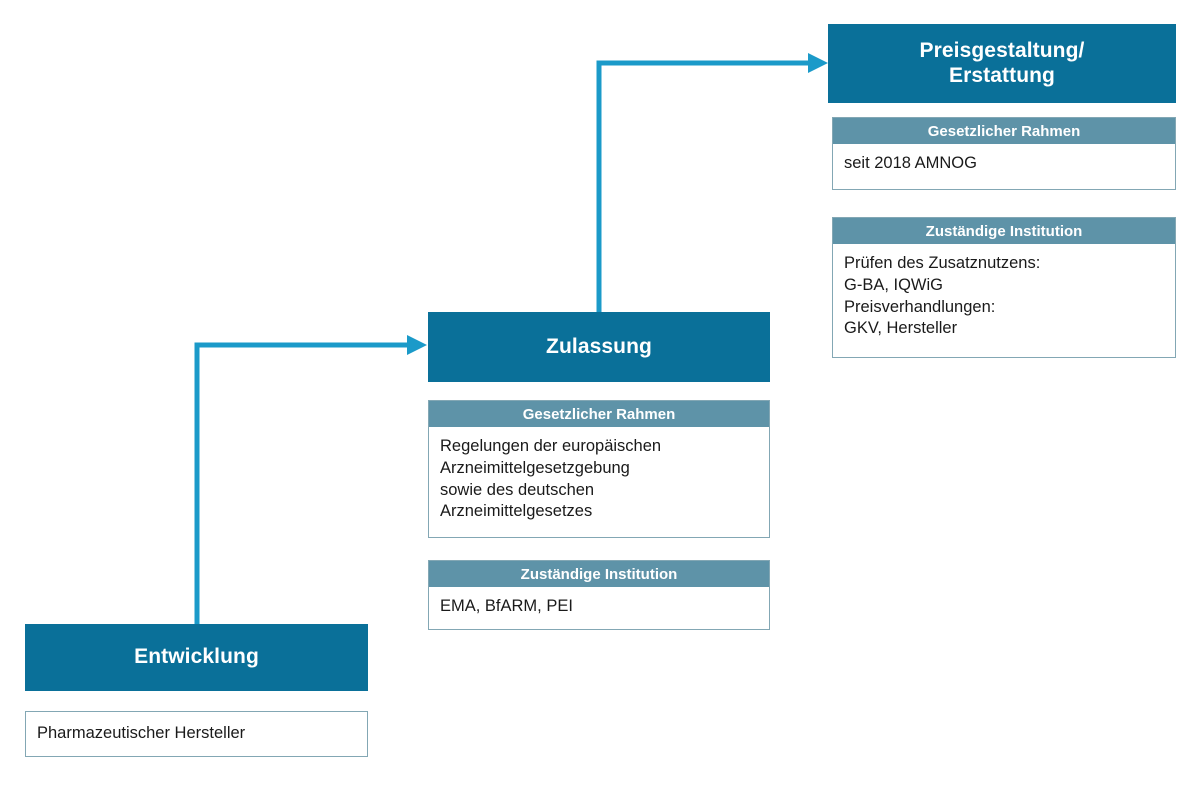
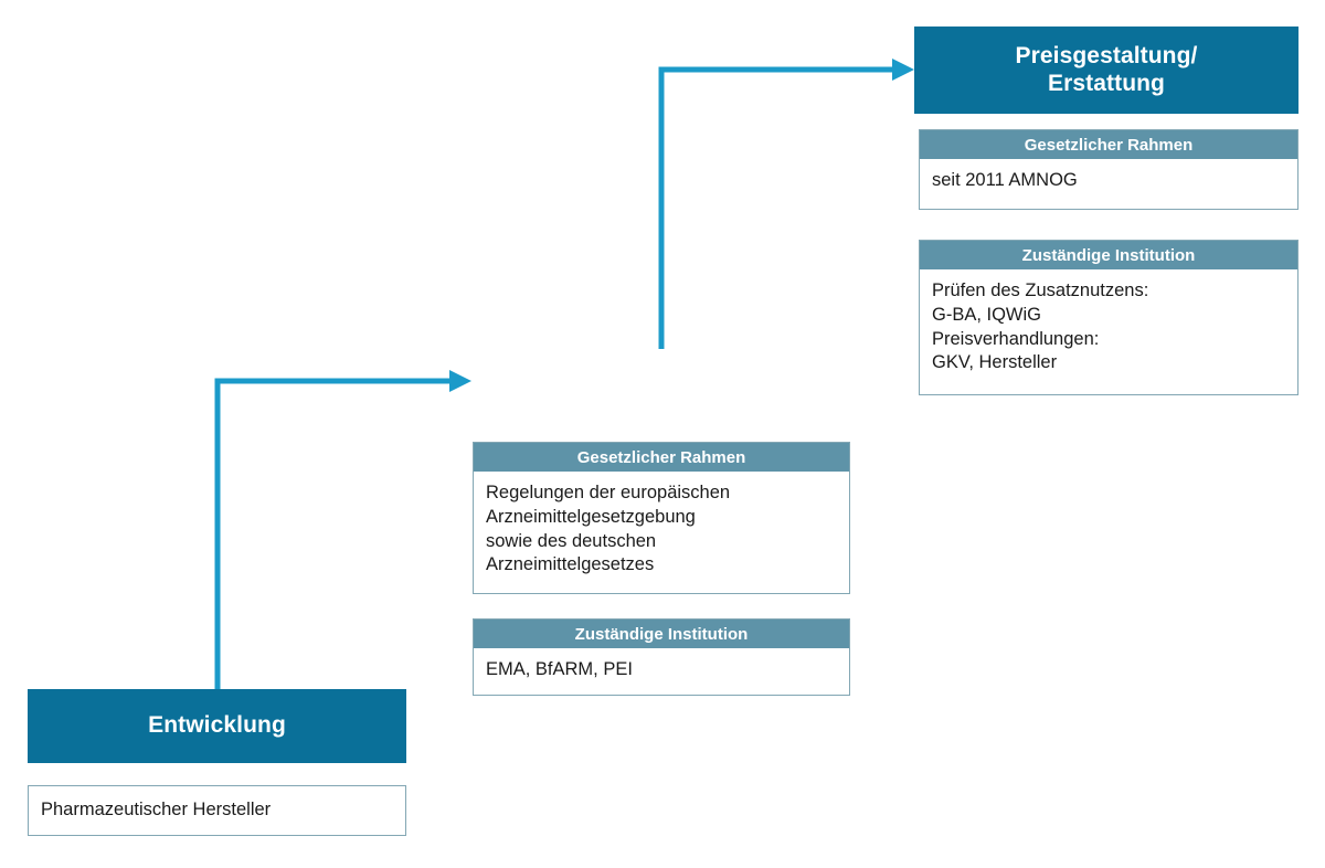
  Entwicklung
  Pharmazeutischer Hersteller
- Zulassung
  Gesetzlicher Rahmen
  Regelungen der europäischen
  Arzneimittelgesetzgebung
  sowie des deutschen
  Arzneimittelgesetzes
  Zuständige Institution
  EMA, BfARM, PEI
  Preisgestaltung/
  Erstattung
  Gesetzlicher Rahmen
- seit 2018 AMNOG
+ seit 2011 AMNOG
  Zuständige Institution
  Prüfen des Zusatznutzens:
  G-BA, IQWiG
  Preisverhandlungen:
  GKV, Hersteller
